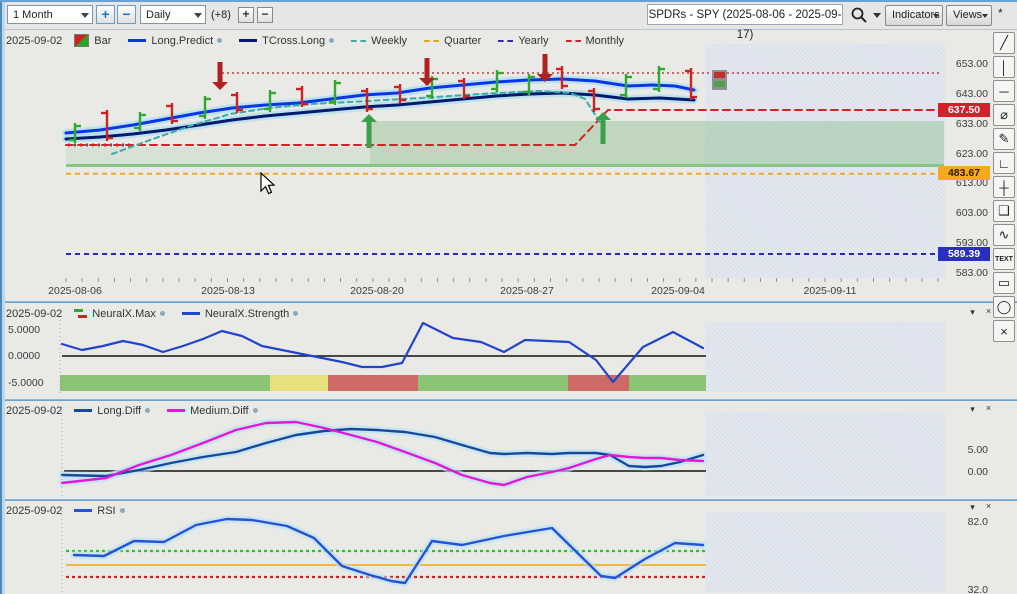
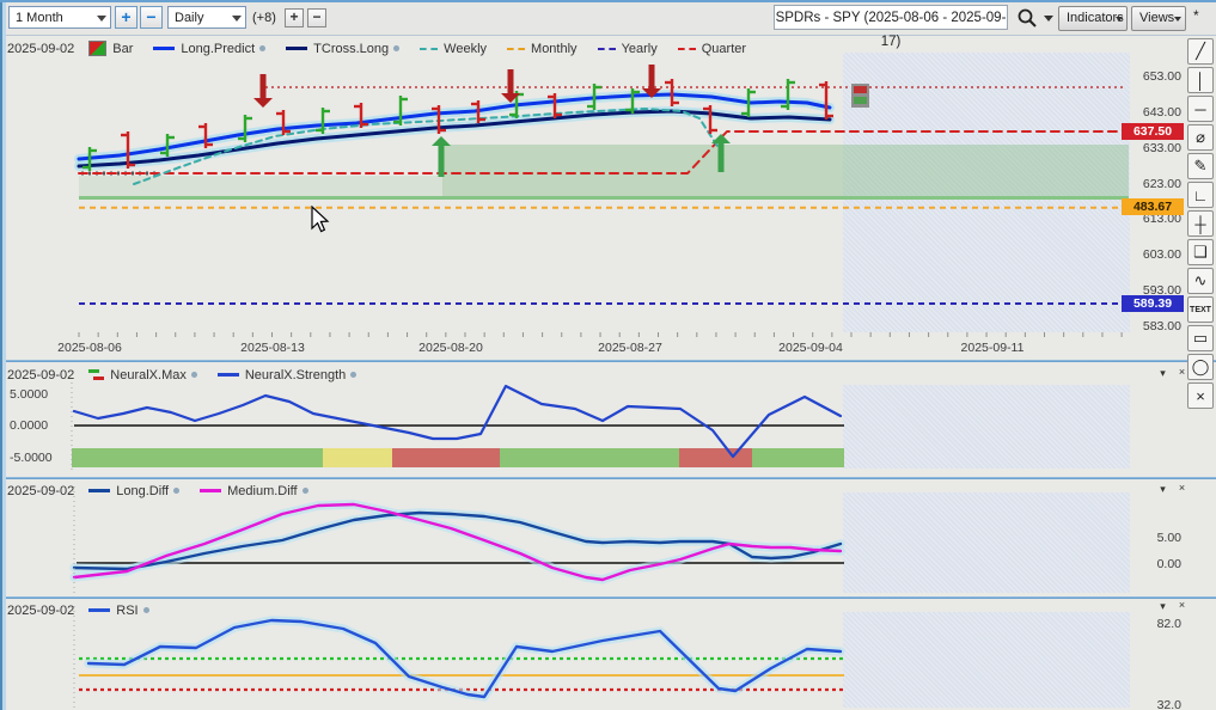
  1 Month
  +
  −
  Daily
  (+8)
  +
  −
  SPDRs - SPY (2025-08-06 - 2025-09-17)
  Indicators
  Views
  *
  2025-09-02
  Bar
  Long.Predict
  TCross.Long
  Weekly
- Quarter
+ Monthly
  Yearly
- Monthly
+ Quarter
  2025-09-02
  NeuralX.Max
  NeuralX.Strength
  2025-09-02
  Long.Diff
  Medium.Diff
  2025-09-02
  RSI
  653.00
  643.00
  633.00
  623.00
  613.00
  603.00
  593.00
  583.00
  637.50
  483.67
  589.39
  2025-08-06
  2025-08-13
  2025-08-20
  2025-08-27
  2025-09-04
  2025-09-11
  5.0000
  0.0000
  -5.0000
  5.00
  0.00
  82.0
  32.0
  ▾
  ×
  ▾
  ×
  ▾
  ×
  ╱
  │
  ─
  ⌀
  ✎
  ∟
  ┼
  ❑
  ∿
  ▭
  ◯
  ×
